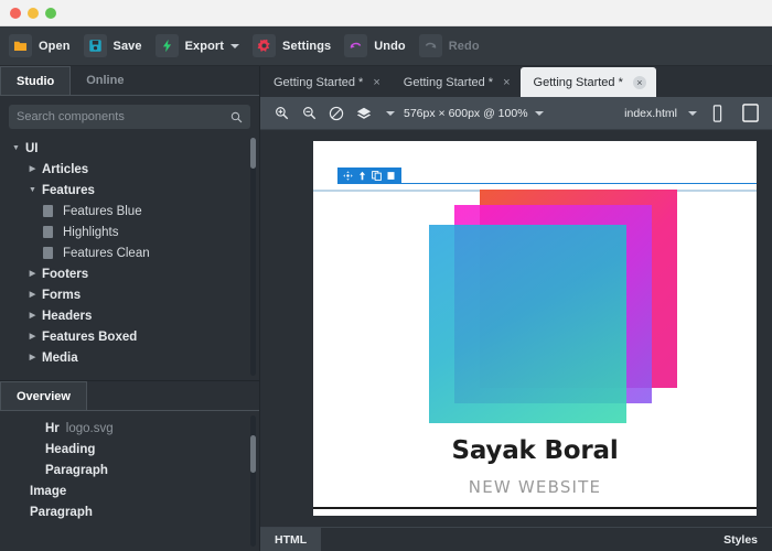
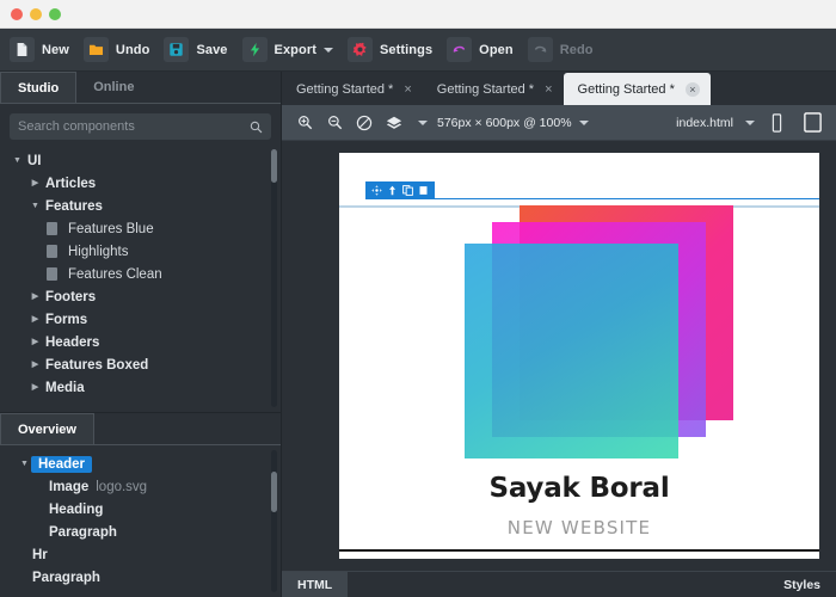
+ New
- Open
+ Undo
  Save
  Export
  Settings
- Undo
+ Open
  Redo
  Studio
  Online
  Search components
  UI
  Articles
  Features
  Features Blue
  Highlights
  Features Clean
  Footers
  Forms
  Headers
  Features Boxed
  Media
  Overview
+ Header
- Hr
+ Image
  logo.svg
  Heading
  Paragraph
- Image
+ Hr
  Paragraph
  Getting Started *
  ×
  Getting Started *
  ×
  Getting Started *
  ×
  576px × 600px @ 100%
  index.html
  Sayak Boral
  NEW WEBSITE
  HTML
  Styles
